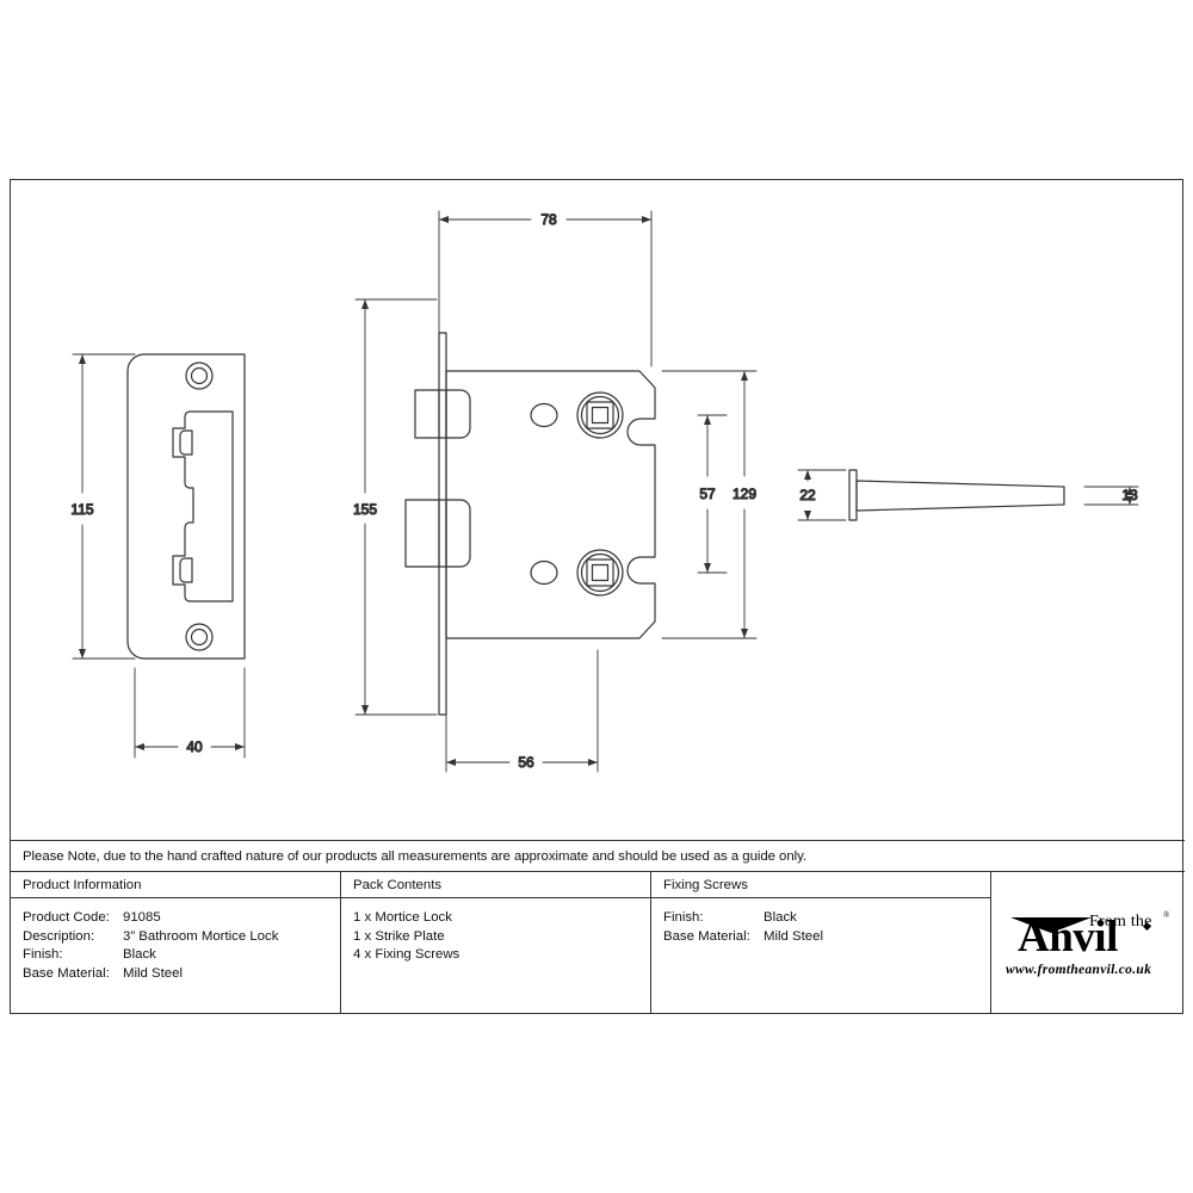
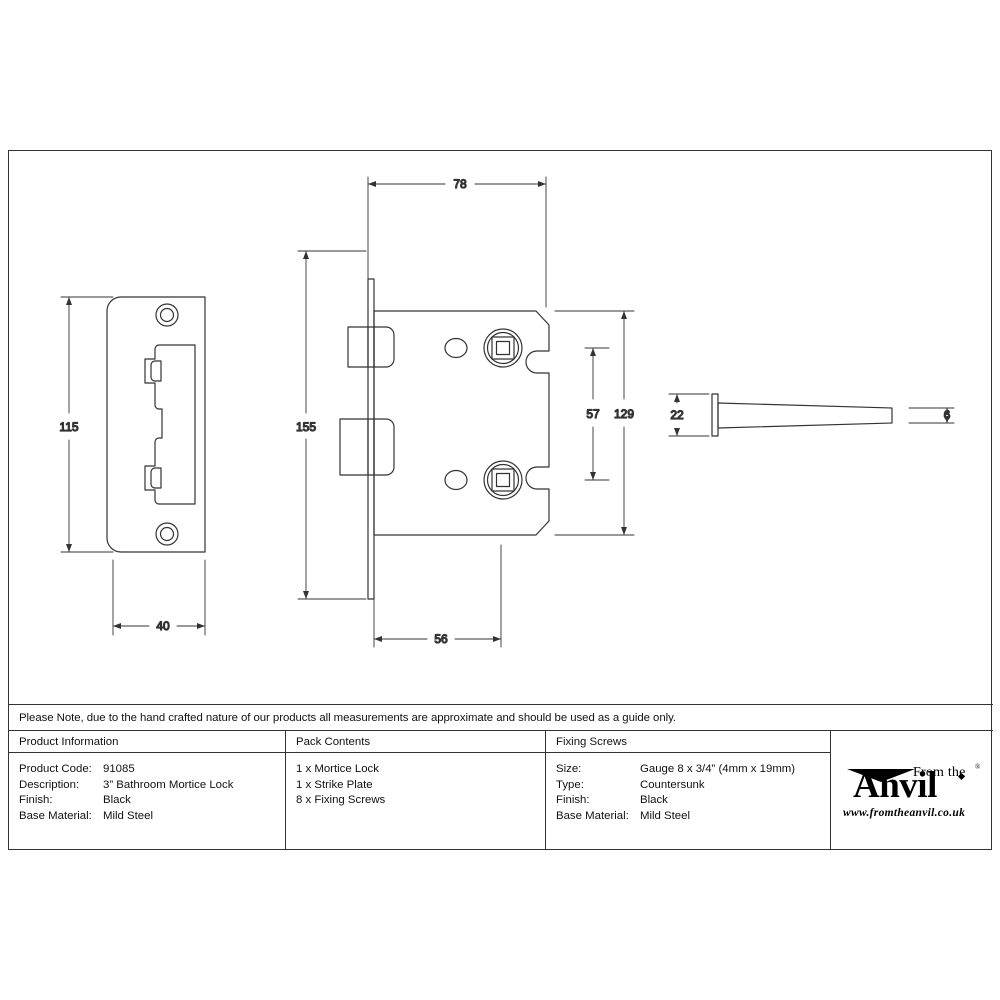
  115
  40
  78
  155
  56
  57
  129
  22
- 13
+ 6
  Please Note, due to the hand crafted nature of our products all measurements are approximate and should be used as a guide only.
  Product Information
  Product Code:
  91085
  Description:
  3” Bathroom Mortice Lock
  Finish:
  Black
  Base Material:
  Mild Steel
  Pack Contents
  1 x Mortice Lock
  1 x Strike Plate
- 4 x Fixing Screws
+ 8 x Fixing Screws
  Fixing Screws
+ Size:
+ Gauge 8 x 3/4” (4mm x 19mm)
+ Type:
+ Countersunk
  Finish:
  Black
  Base Material:
  Mild Steel
  From the
  ®
  Anvil
  www.fromtheanvil.co.uk
